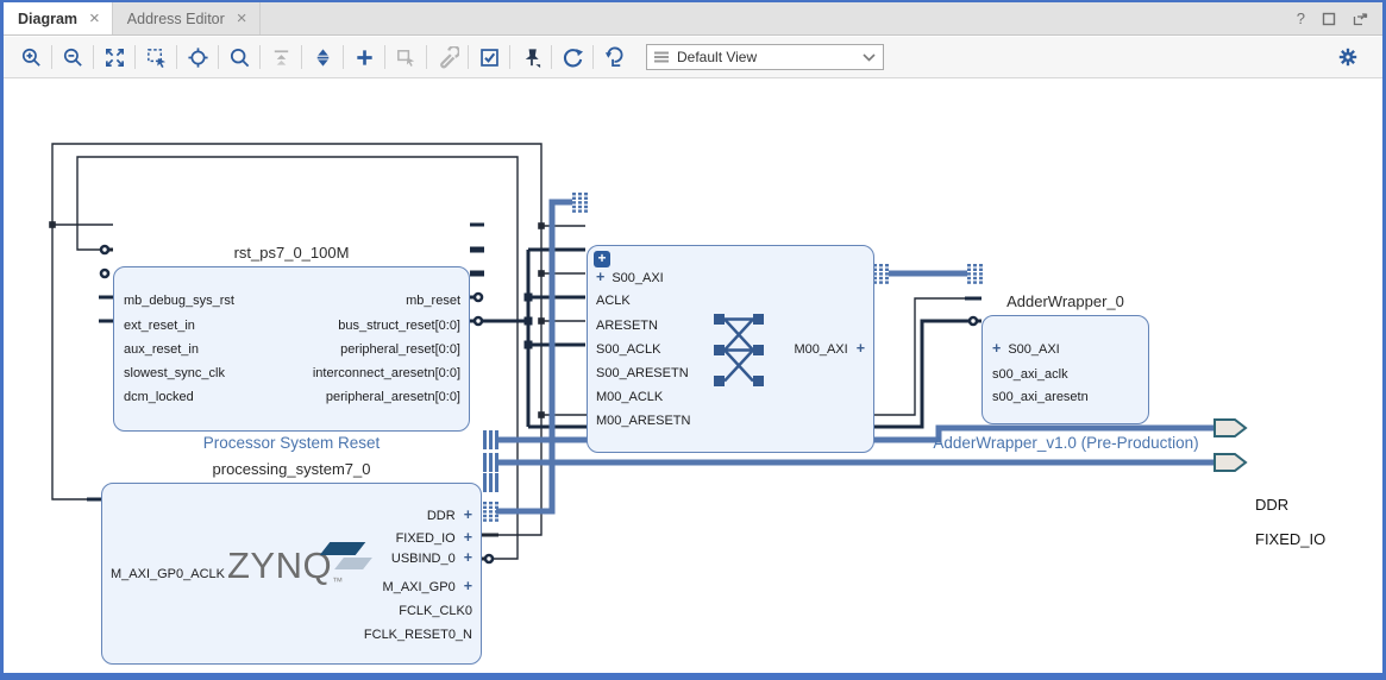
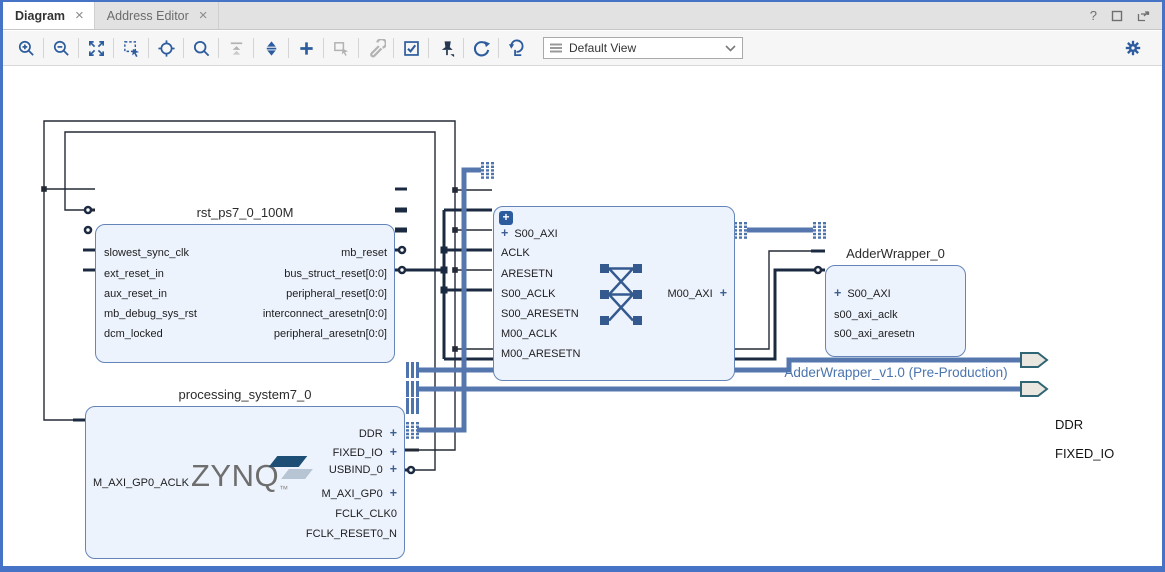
  Diagram
  Address Editor
  ?
  Default View
  rst_ps7_0_100M
- mb_debug_sys_rst
+ slowest_sync_clk
  ext_reset_in
  aux_reset_in
- slowest_sync_clk
+ mb_debug_sys_rst
  dcm_locked
  mb_reset
  bus_struct_reset[0:0]
  peripheral_reset[0:0]
  interconnect_aresetn[0:0]
  peripheral_aresetn[0:0]
- Processor System Reset
  S00_AXI
  ACLK
  ARESETN
  S00_ACLK
  S00_ARESETN
  M00_ACLK
  M00_ARESETN
  M00_AXI
  AdderWrapper_0
  S00_AXI
  s00_axi_aclk
  s00_axi_aresetn
  AdderWrapper_v1.0 (Pre-Production)
  processing_system7_0
  M_AXI_GP0_ACLK
  DDR
  FIXED_IO
  USBIND_0
  M_AXI_GP0
  FCLK_CLK0
  FCLK_RESET0_N
  ZYNQ
  DDR
  FIXED_IO
